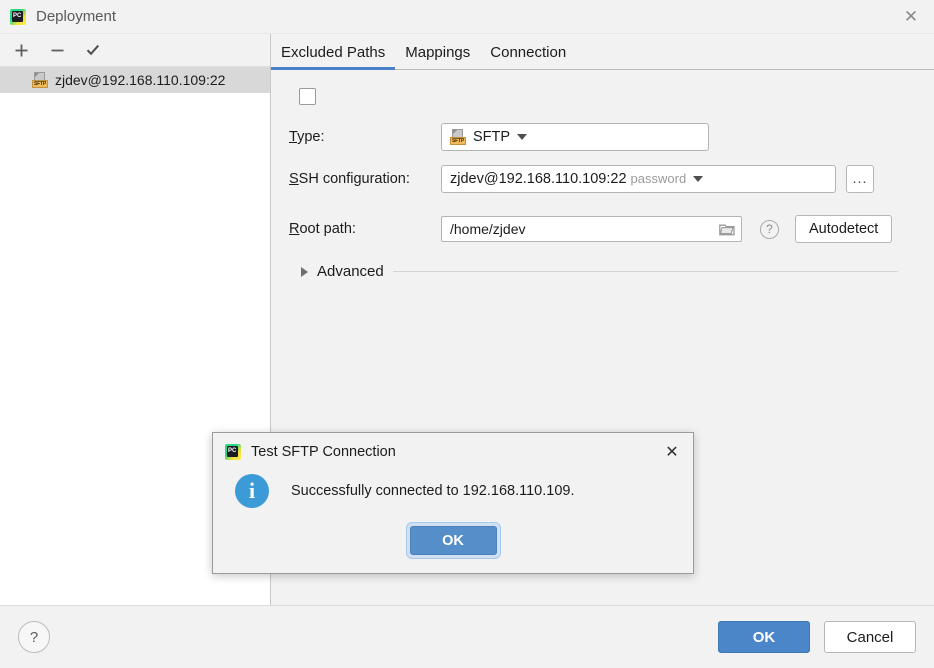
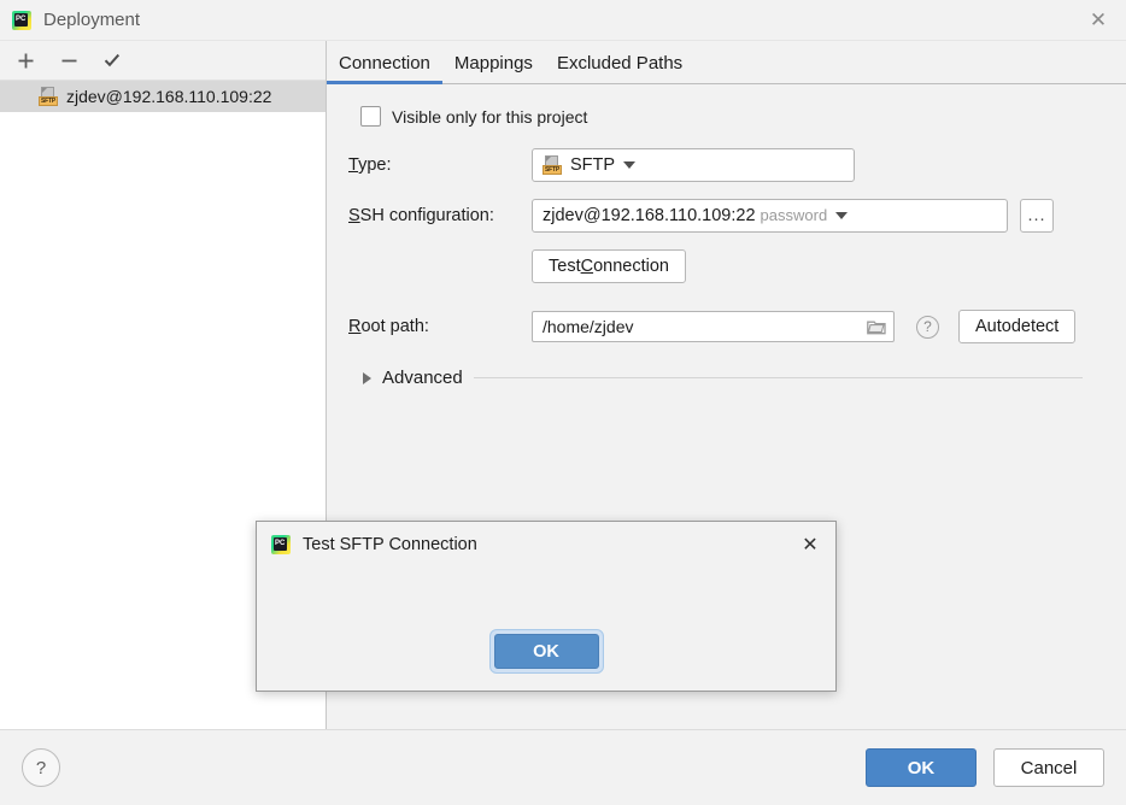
  Deployment
  ✕
  zjdev@192.168.110.109:22
- Excluded Paths
+ Connection
  Mappings
- Connection
+ Excluded Paths
+ Visible only for this project
  Type:
  SFTP
  SSH configuration:
  zjdev@192.168.110.109:22 password
  ...
+ Test
+ C
+ onnection
  Root path:
  /home/zjdev
  ?
  Autodetect
  Advanced
  ?
  OK
  Cancel
  Test SFTP Connection
  ✕
- i
- Successfully connected to 192.168.110.109.
  OK
